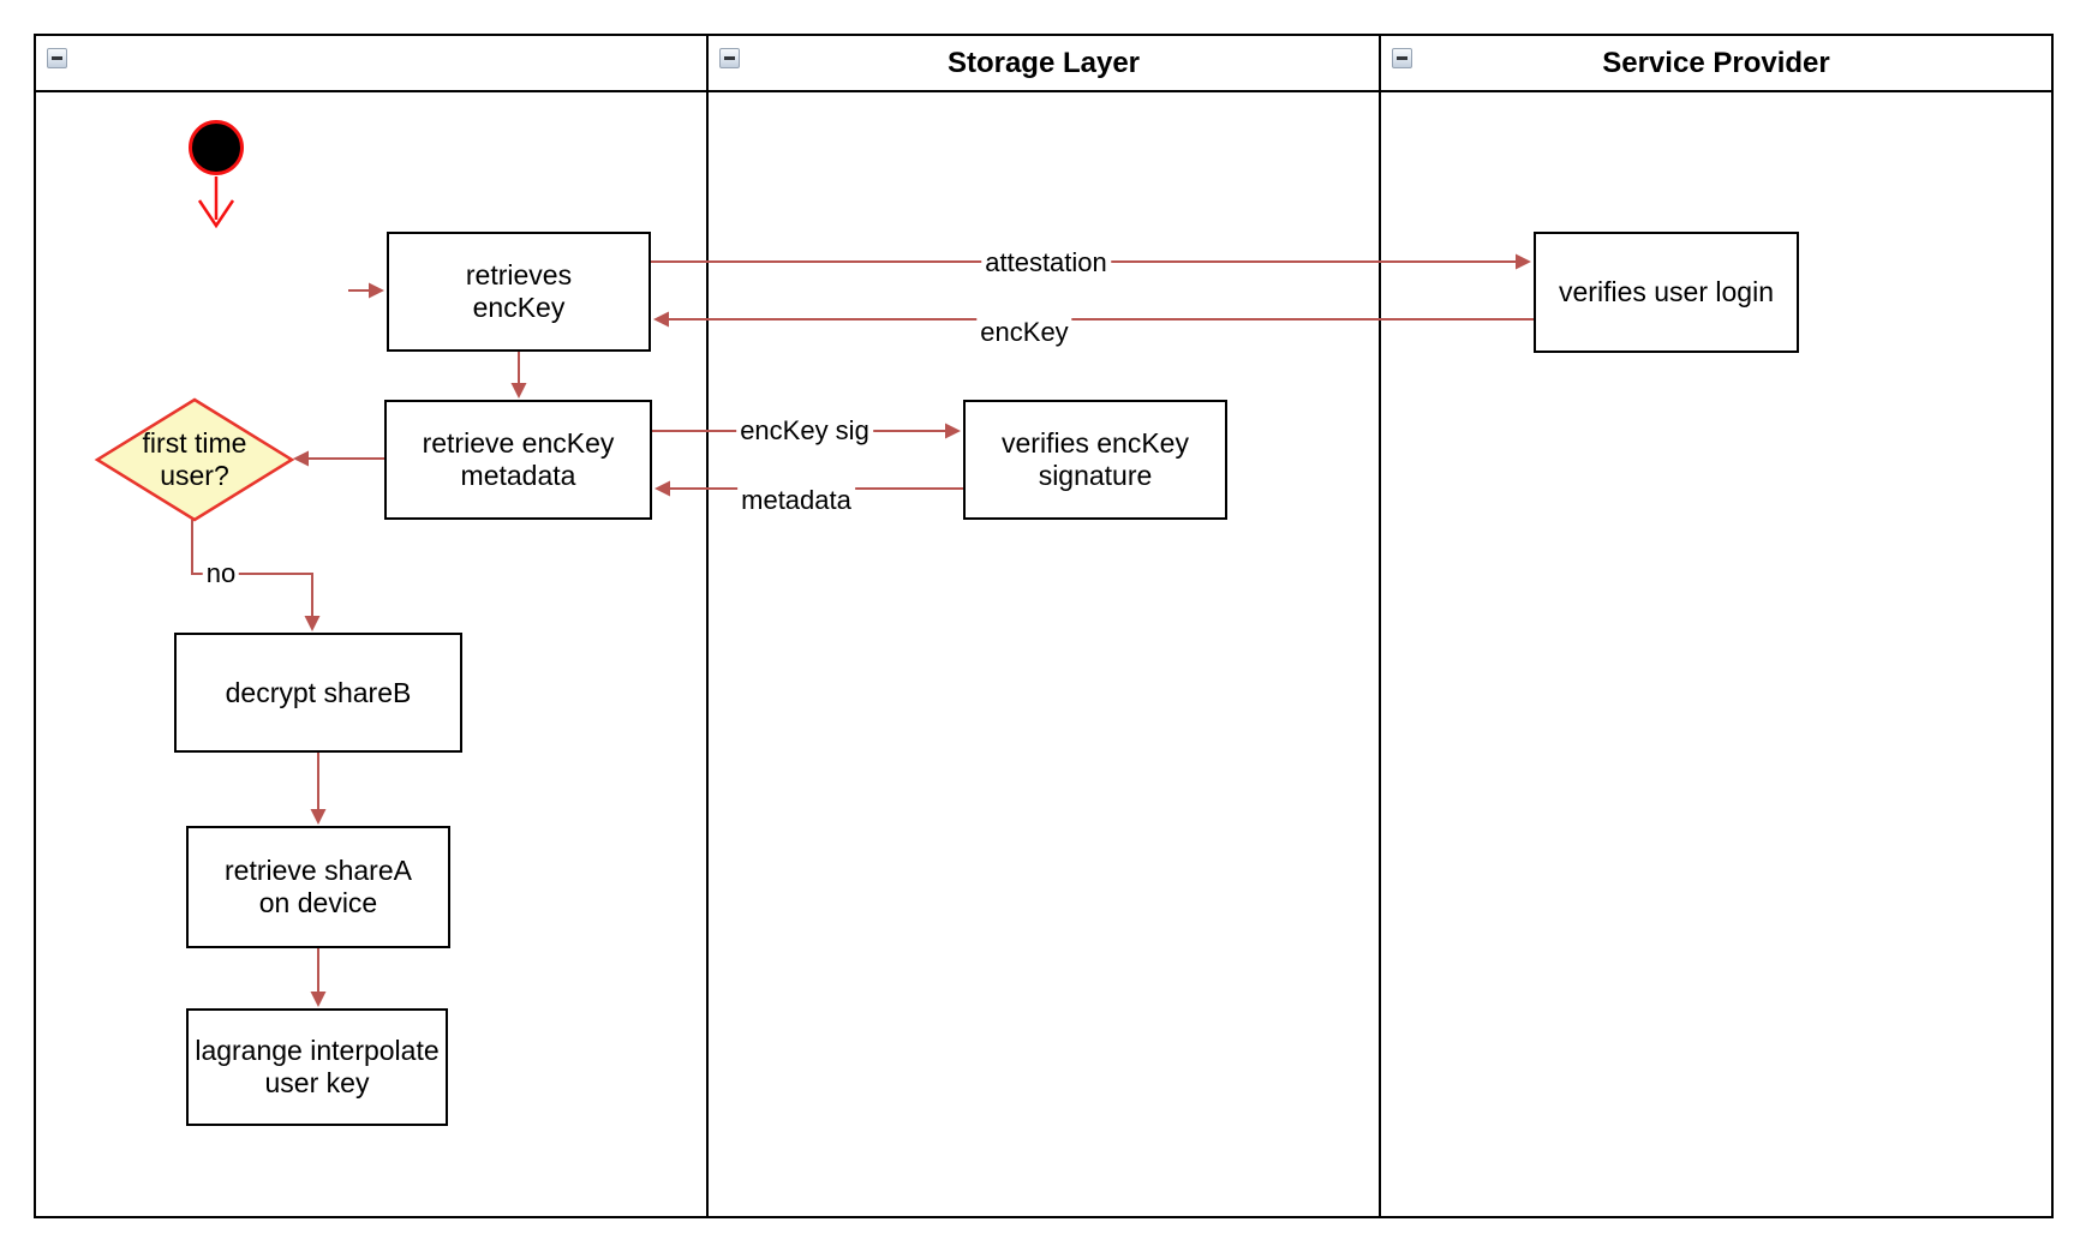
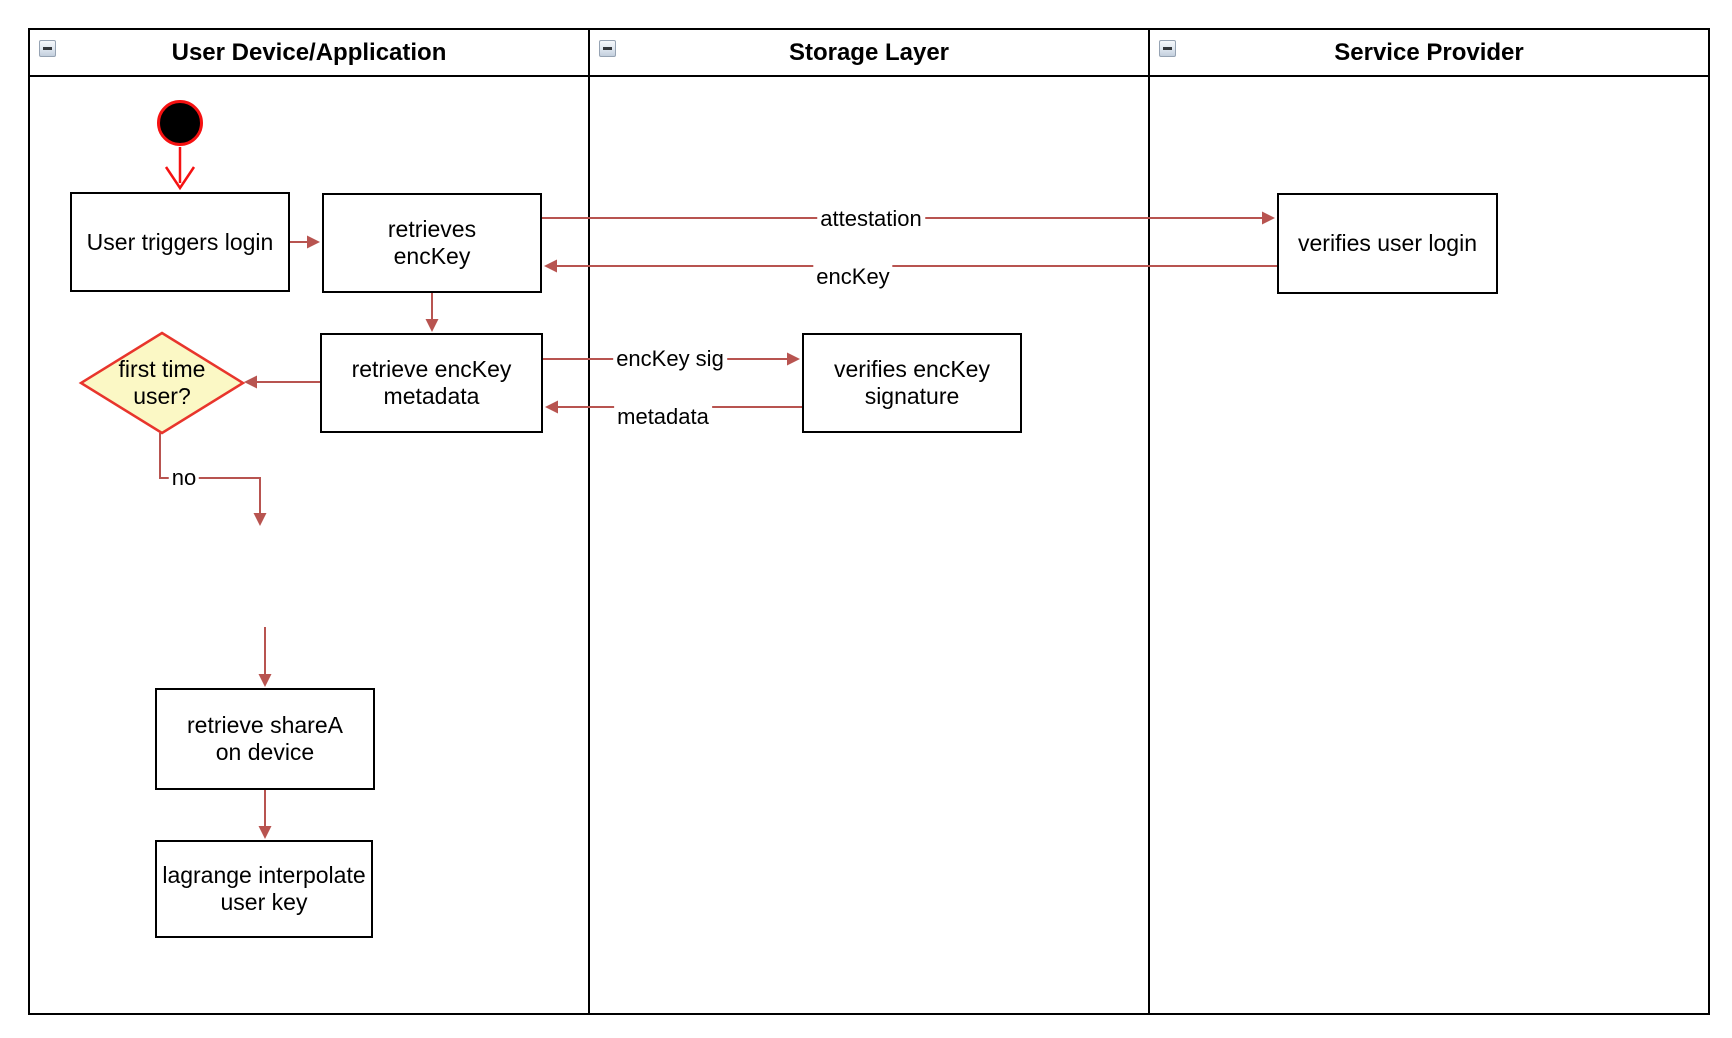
+ User Device/Application
  Storage Layer
  Service Provider
+ User triggers login
  retrieves
  encKey
  retrieve encKey
  metadata
  first time
  user?
- decrypt shareB
  retrieve shareA
  on device
  lagrange interpolate
  user key
  verifies encKey
  signature
  verifies user login
  attestation
  encKey
  encKey sig
  metadata
  no
